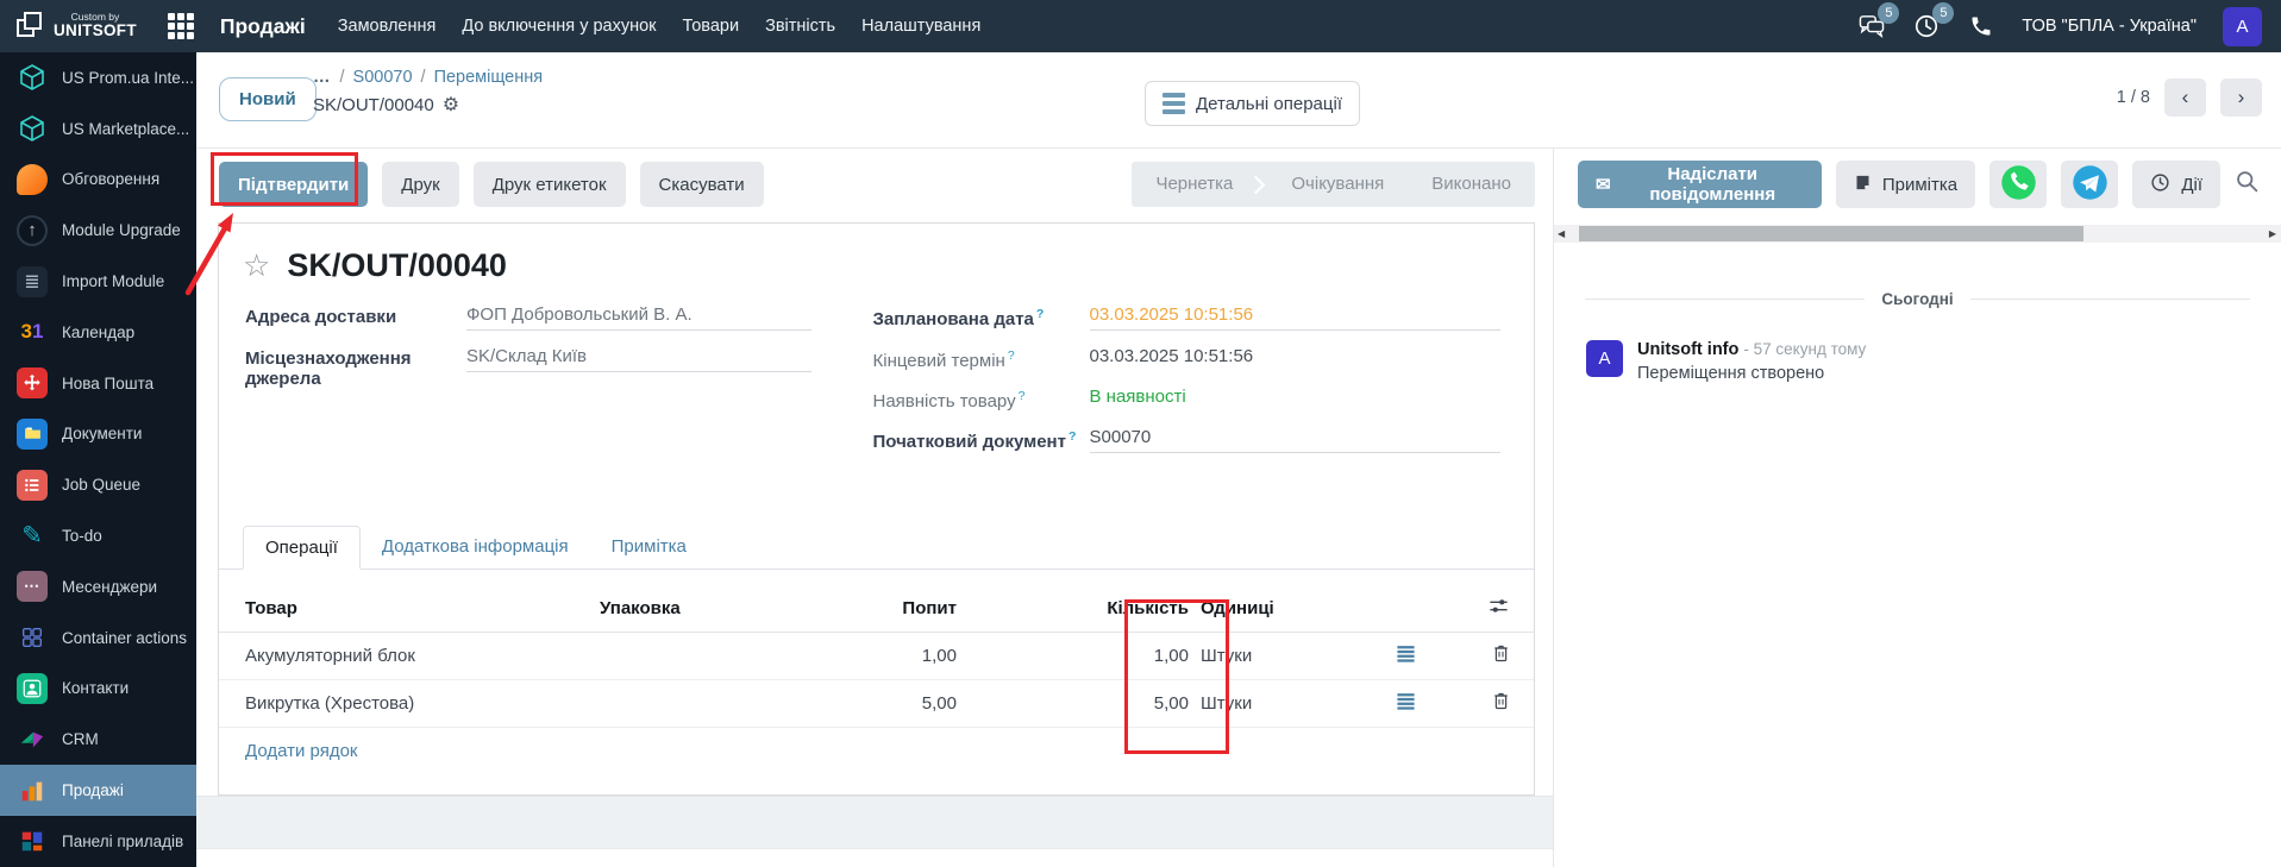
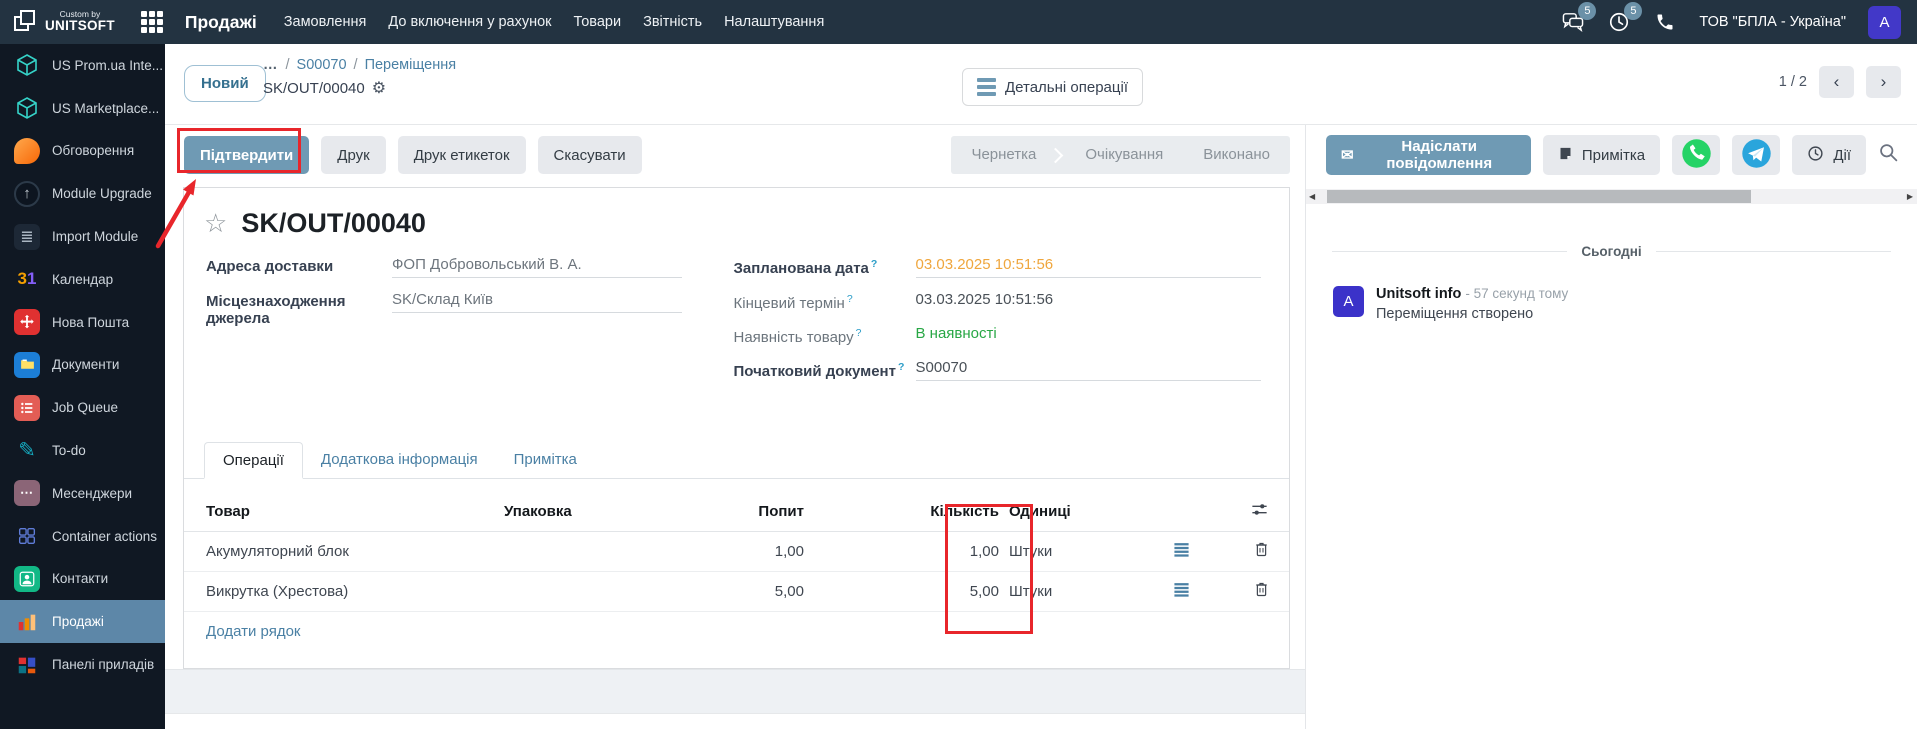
  Custom by
  UNITSOFT
  Продажі
  Замовлення
  До включення у рахунок
  Товари
  Звітність
  Налаштування
  5
  5
  ТОВ "БПЛА - Україна"
  A
  US Prom.ua Inte...
  US Marketplace...
  Обговорення
  ↑
  Module Upgrade
  ≣
  Import Module
  3
  1
  Календар
  Нова Пошта
  Документи
  Job Queue
  ✎
  To-do
  ⋯
  Месенджери
  Container actions
  Контакти
- CRM
  Продажі
  Панелі приладів
  Новий
  …
  /
  S00070
  /
  Переміщення
  SK/OUT/00040
  ⚙
  Детальні операції
- 1 / 8
+ 1 / 2
  ‹
  ›
  Підтвердити
  Друк
  Друк етикеток
  Скасувати
  Чернетка
  Очікування
  Виконано
  ☆
  SK/OUT/00040
  Адреса доставки
  ФОП Добровольський В. А.
  Місцезнаходження джерела
  SK/Склад Київ
  Запланована дата ?
  03.03.2025 10:51:56
  Кінцевий термін ?
  03.03.2025 10:51:56
  Наявність товару ?
  В наявності
  Початковий документ ?
  S00070
  Операції
  Додаткова інформація
  Примітка
  Товар
  Упаковка
  Попит
  Кількість
  Одиниці
  Акумуляторний блок
  1,00
  1,00
  Штуки
  Викрутка (Хрестова)
  5,00
  5,00
  Штуки
  Додати рядок
  ✉
  Надіслати повідомлення
  Примітка
  Дії
  ◀
  ▶
  Сьогодні
  A
  Unitsoft info - 57 секунд тому
  Переміщення створено
